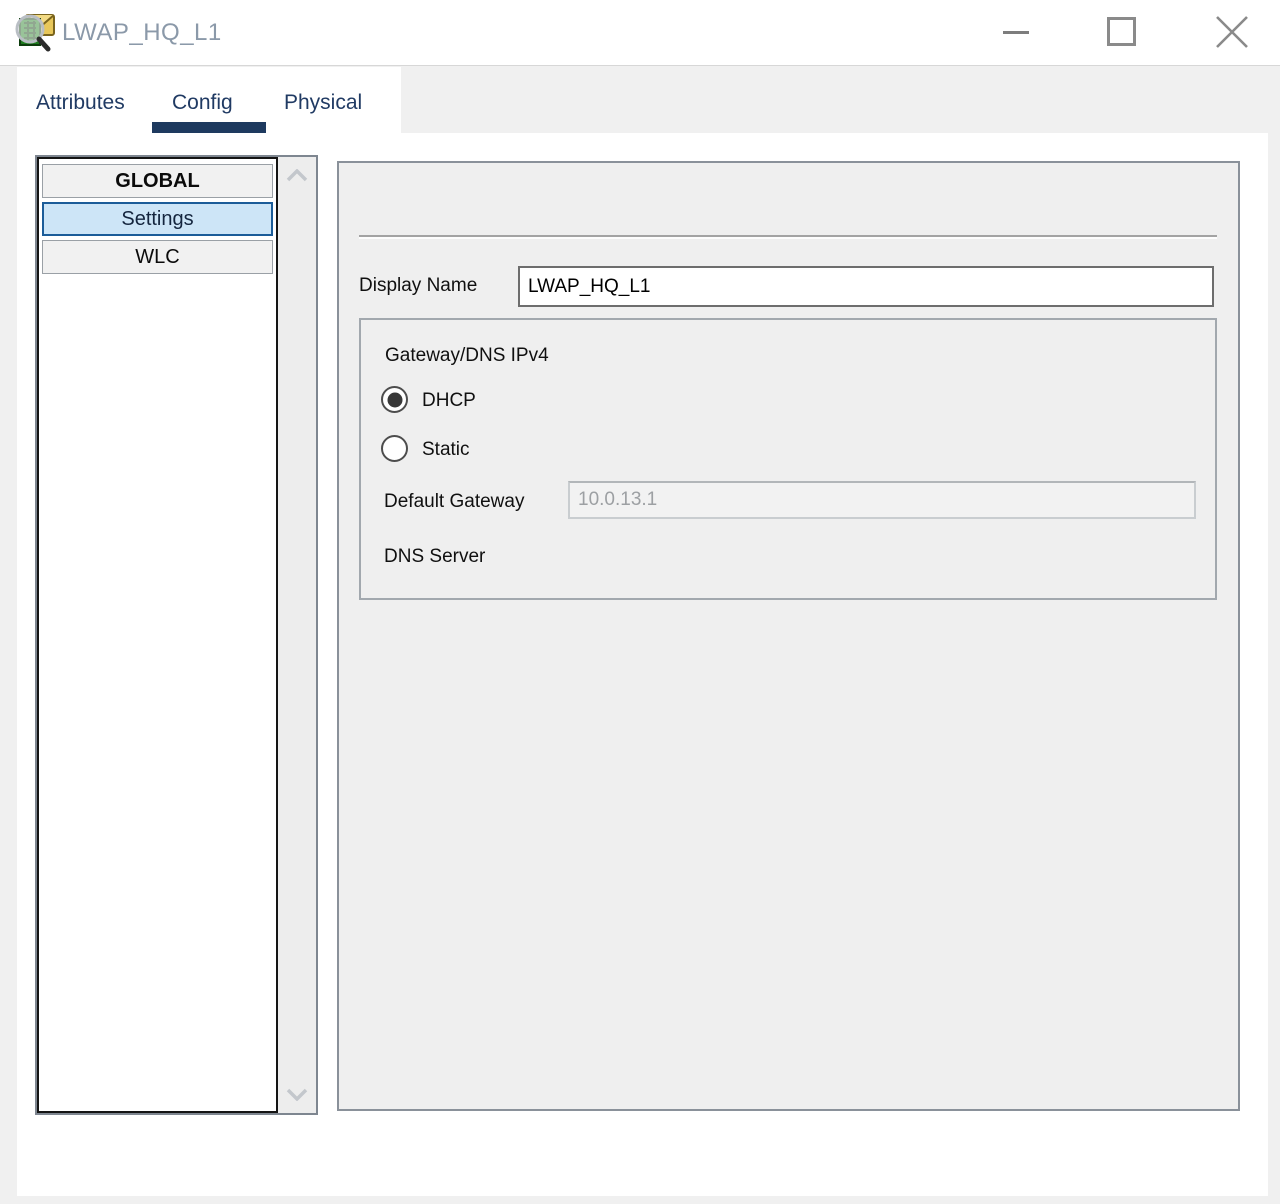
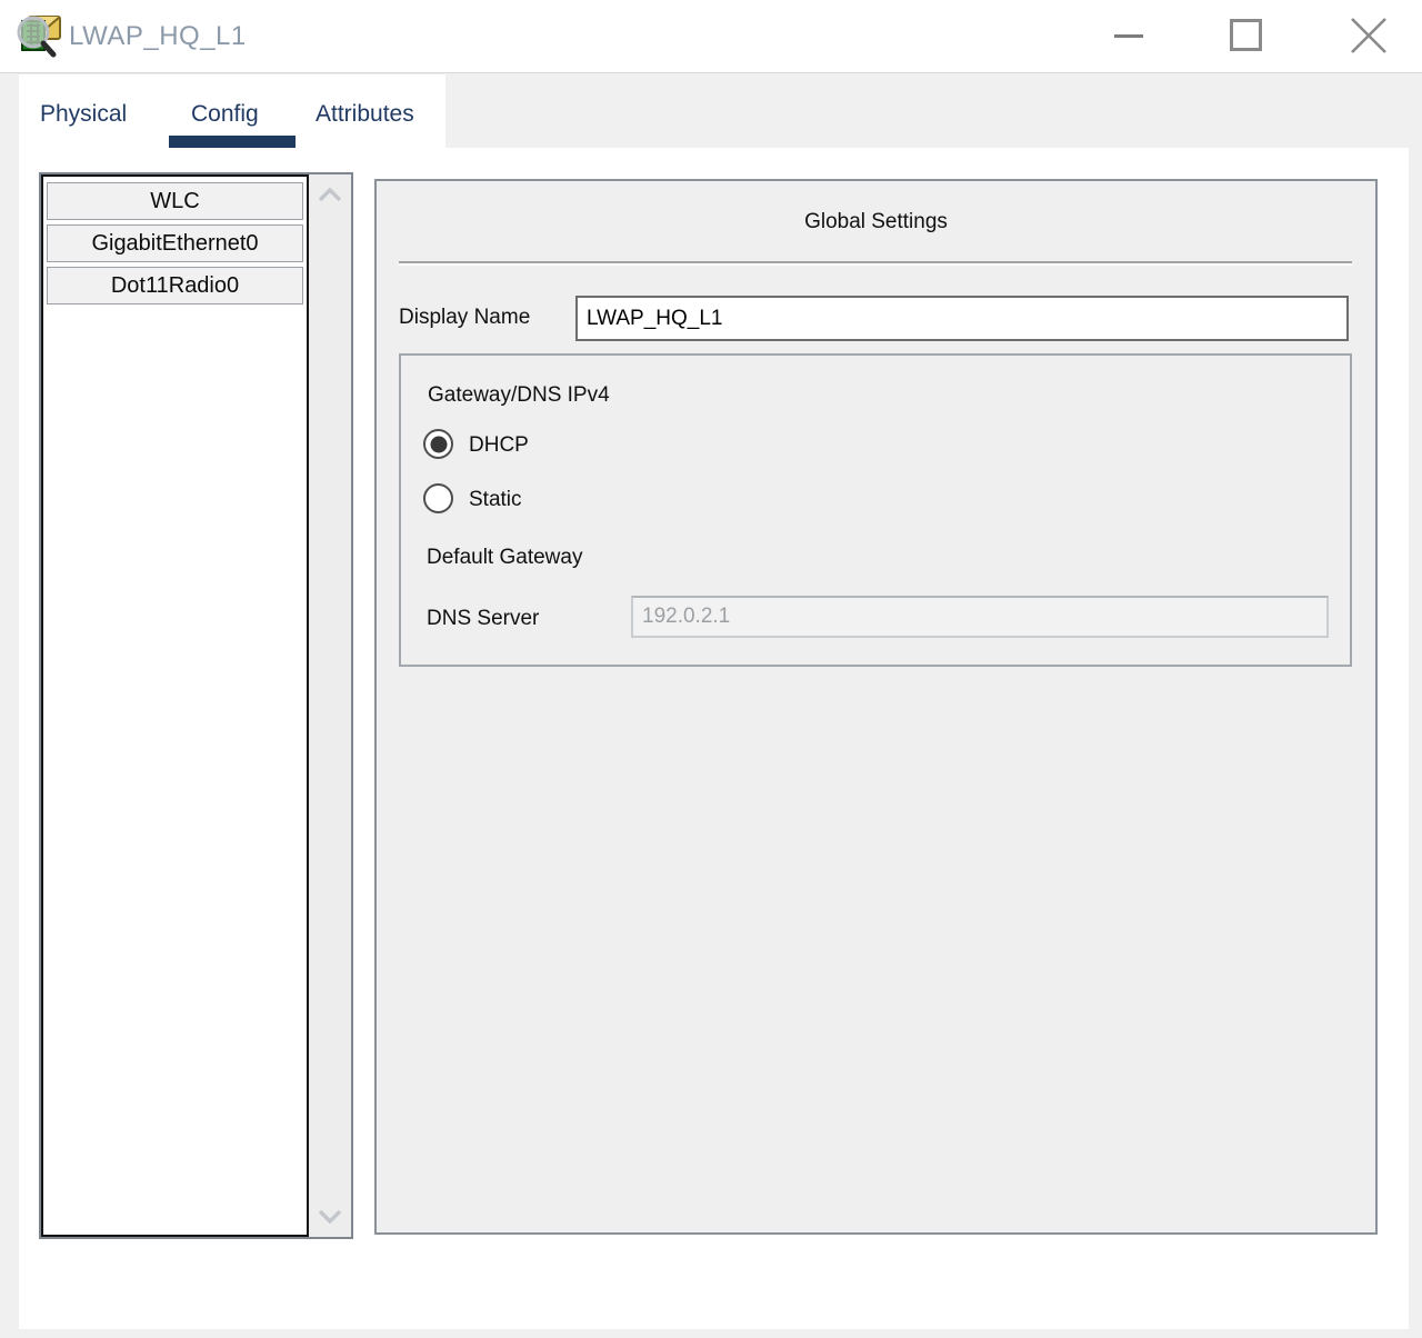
  LWAP_HQ_L1
- Attributes
+ Physical
  Config
- Physical
+ Attributes
- GLOBAL
- Settings
  WLC
+ GigabitEthernet0
+ Dot11Radio0
+ Global Settings
  Display Name
  LWAP_HQ_L1
  Gateway/DNS IPv4
  DHCP
  Static
  Default Gateway
- 10.0.13.1
  DNS Server
+ 192.0.2.1
